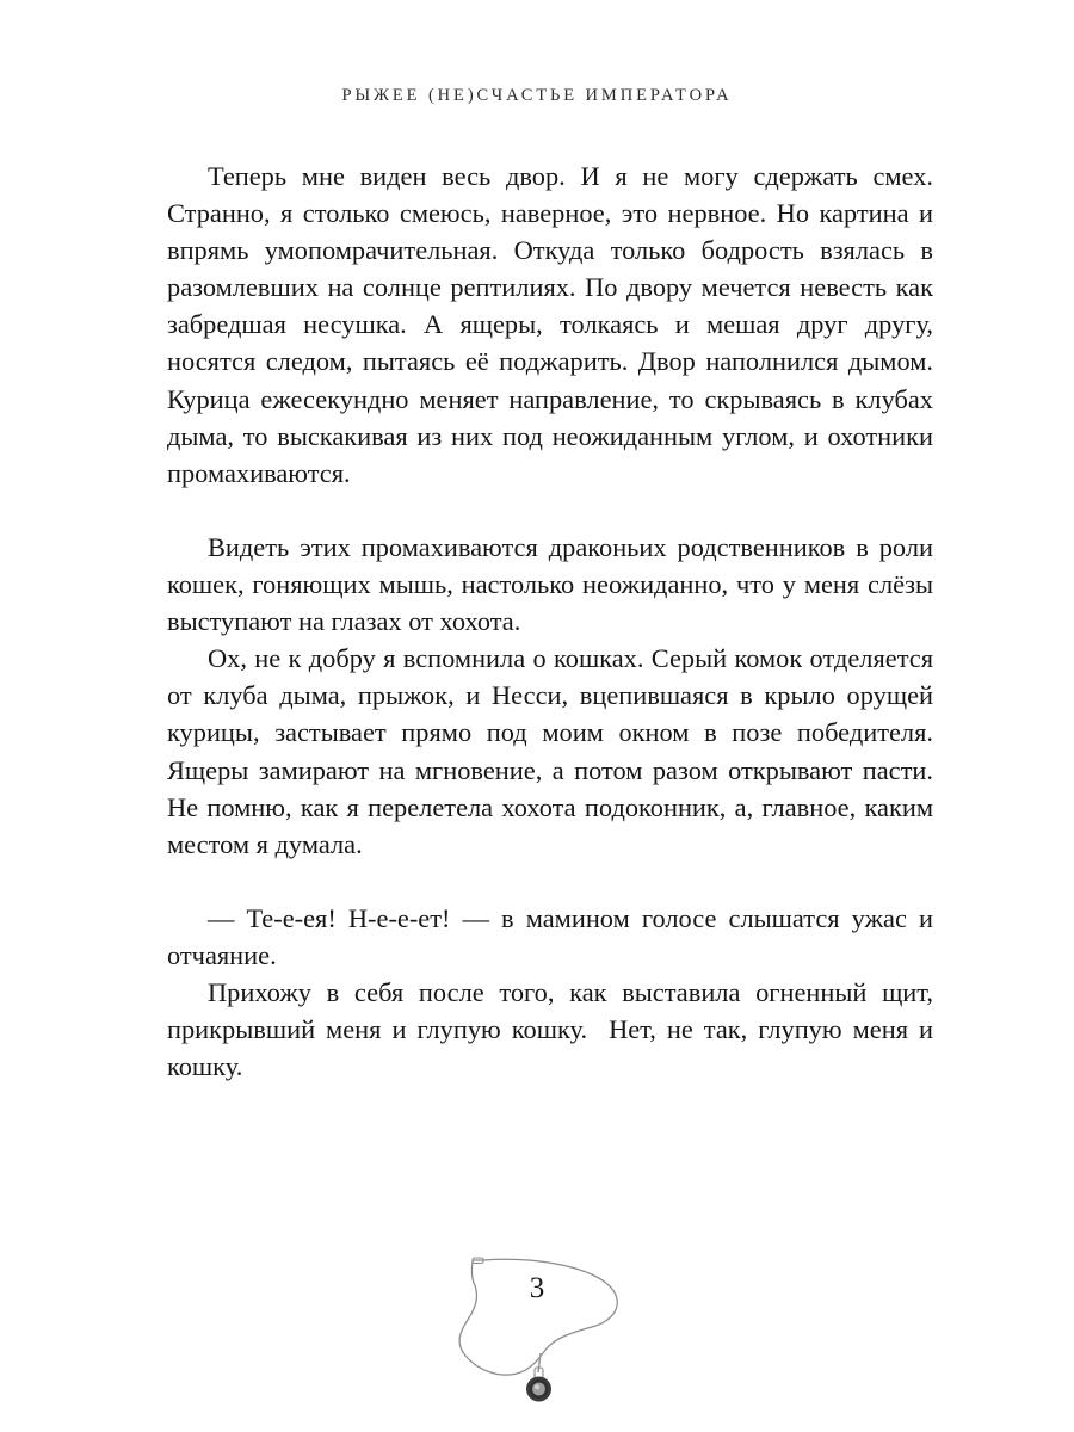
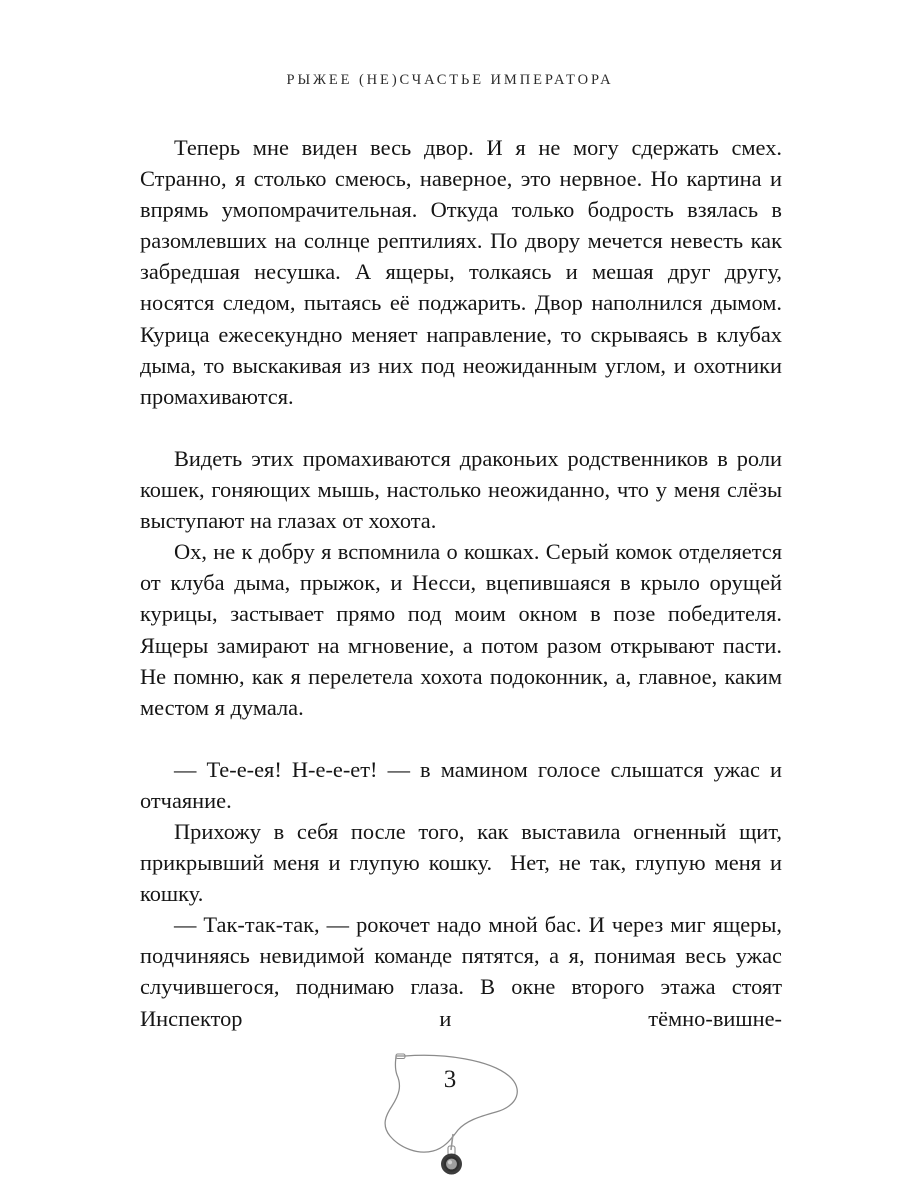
  РЫЖЕЕ (НЕ)СЧАСТЬЕ ИМПЕРАТОРА
  Теперь мне виден весь двор. И я не могу сдержать смех. Странно, я столько смеюсь, наверное, это нервное. Но картина и впрямь умопомрачительная. Откуда только бодрость взялась в разомлевших на солнце рептилиях. По двору мечется невесть как забредшая несушка. А ящеры, толкаясь и мешая друг другу, носятся следом, пытаясь её поджарить. Двор наполнился дымом. Курица ежесекундно меняет направление, то скрываясь в клубах дыма, то выскакивая из них под неожиданным углом, и охотники промахиваются.
  Видеть этих промахиваются драконьих родственников в роли кошек, гоняющих мышь, настолько неожиданно, что у меня слёзы выступают на глазах от хохота.
  Ох, не к добру я вспомнила о кошках. Серый комок отделяется от клуба дыма, прыжок, и Несси, вцепившаяся в крыло орущей курицы, застывает прямо под моим окном в позе победителя. Ящеры замирают на мгновение, а потом разом открывают пасти. Не помню, как я перелетела хохота подоконник, а, главное, каким местом я думала.
  — Те-е-ея! Н-е-е-ет! — в мамином голосе слышатся ужас и отчаяние.
  Прихожу в себя после того, как выставила огненный щит, прикрывший меня и глупую кошку. Нет, не так, глупую меня и кошку.
+ — Так-так-так, — рокочет надо мной бас. И через миг ящеры, подчиняясь невидимой команде пятятся, а я, понимая весь ужас случившегося, поднимаю глаза. В окне второго этажа стоят Инспектор и тёмно-вишне-
  3
